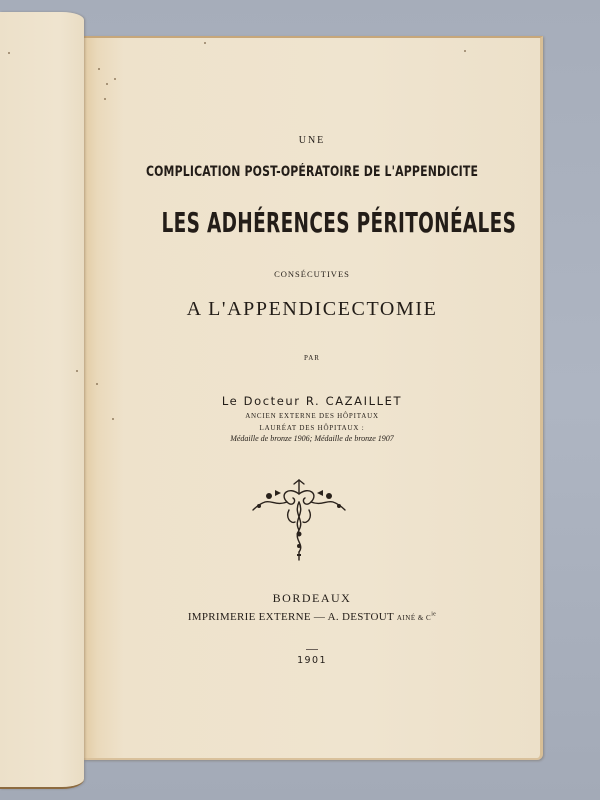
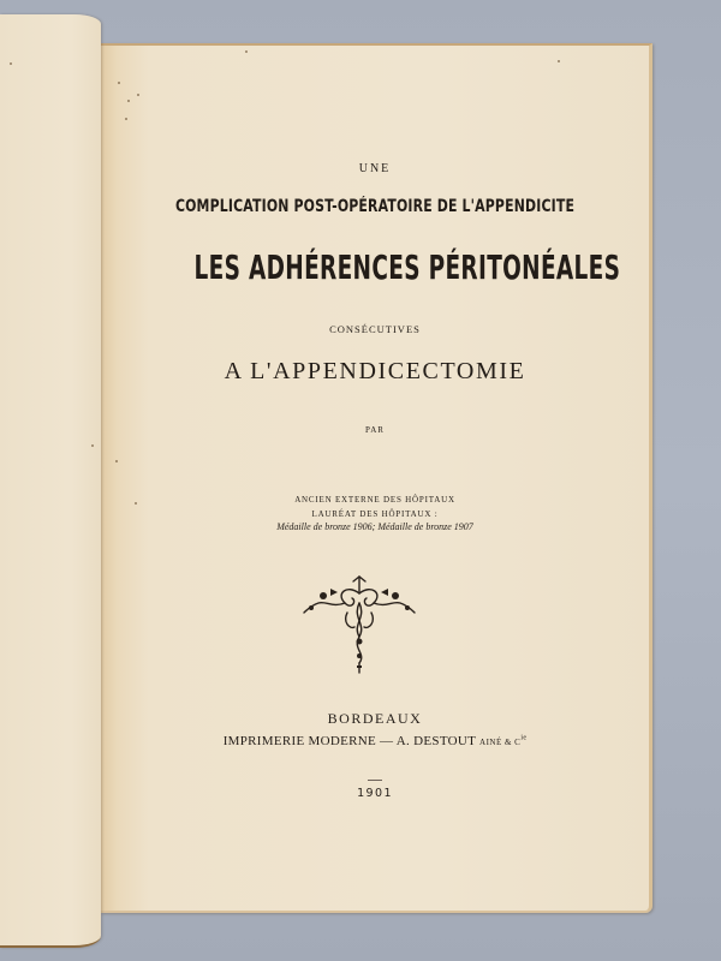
  UNE
  COMPLICATION POST-OPÉRATOIRE DE L'APPENDICITE
  LES ADHÉRENCES PÉRITONÉALES
  CONSÉCUTIVES
  A L'APPENDICECTOMIE
  PAR
- Le Docteur R. CAZAILLET
  ANCIEN EXTERNE DES HÔPITAUX
  LAURÉAT DES HÔPITAUX :
  Médaille de bronze 1906; Médaille de bronze 1907
  BORDEAUX
- IMPRIMERIE EXTERNE — A. DESTOUT AINÉ & C
+ IMPRIMERIE MODERNE — A. DESTOUT AINÉ & C
  1901
